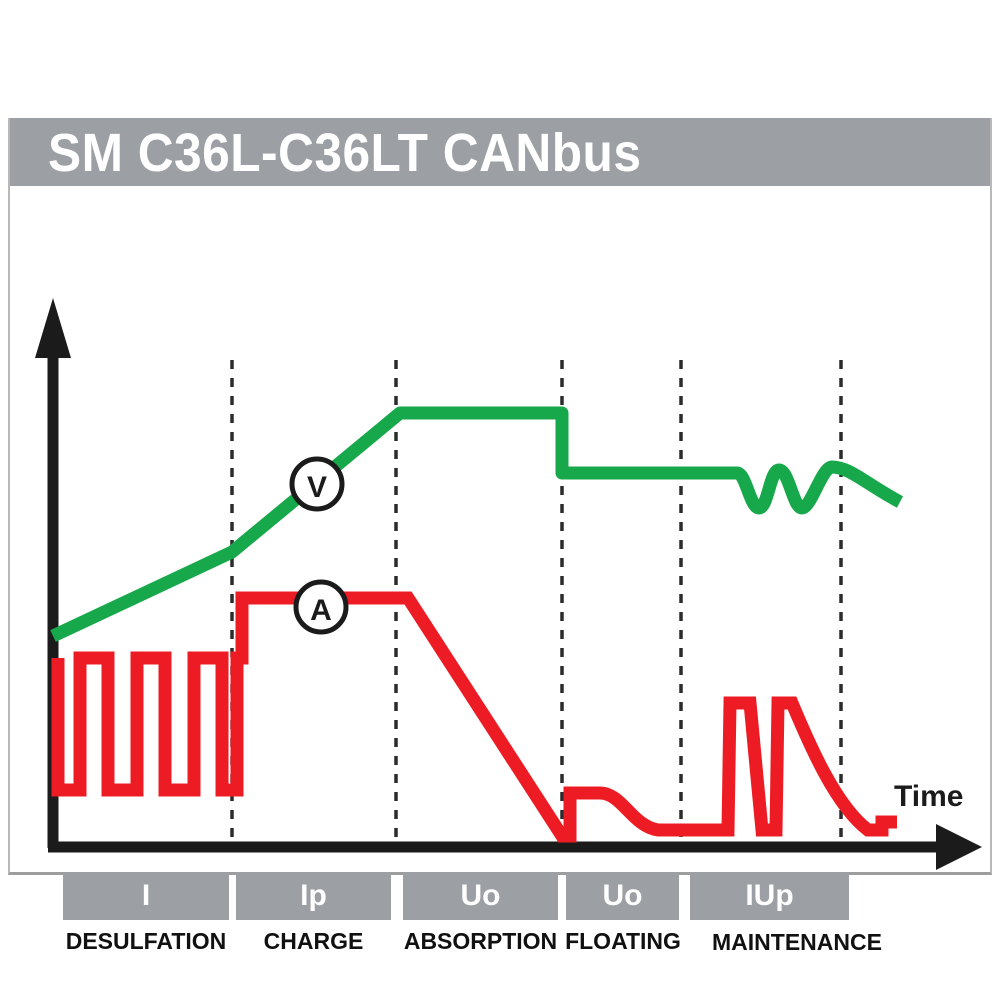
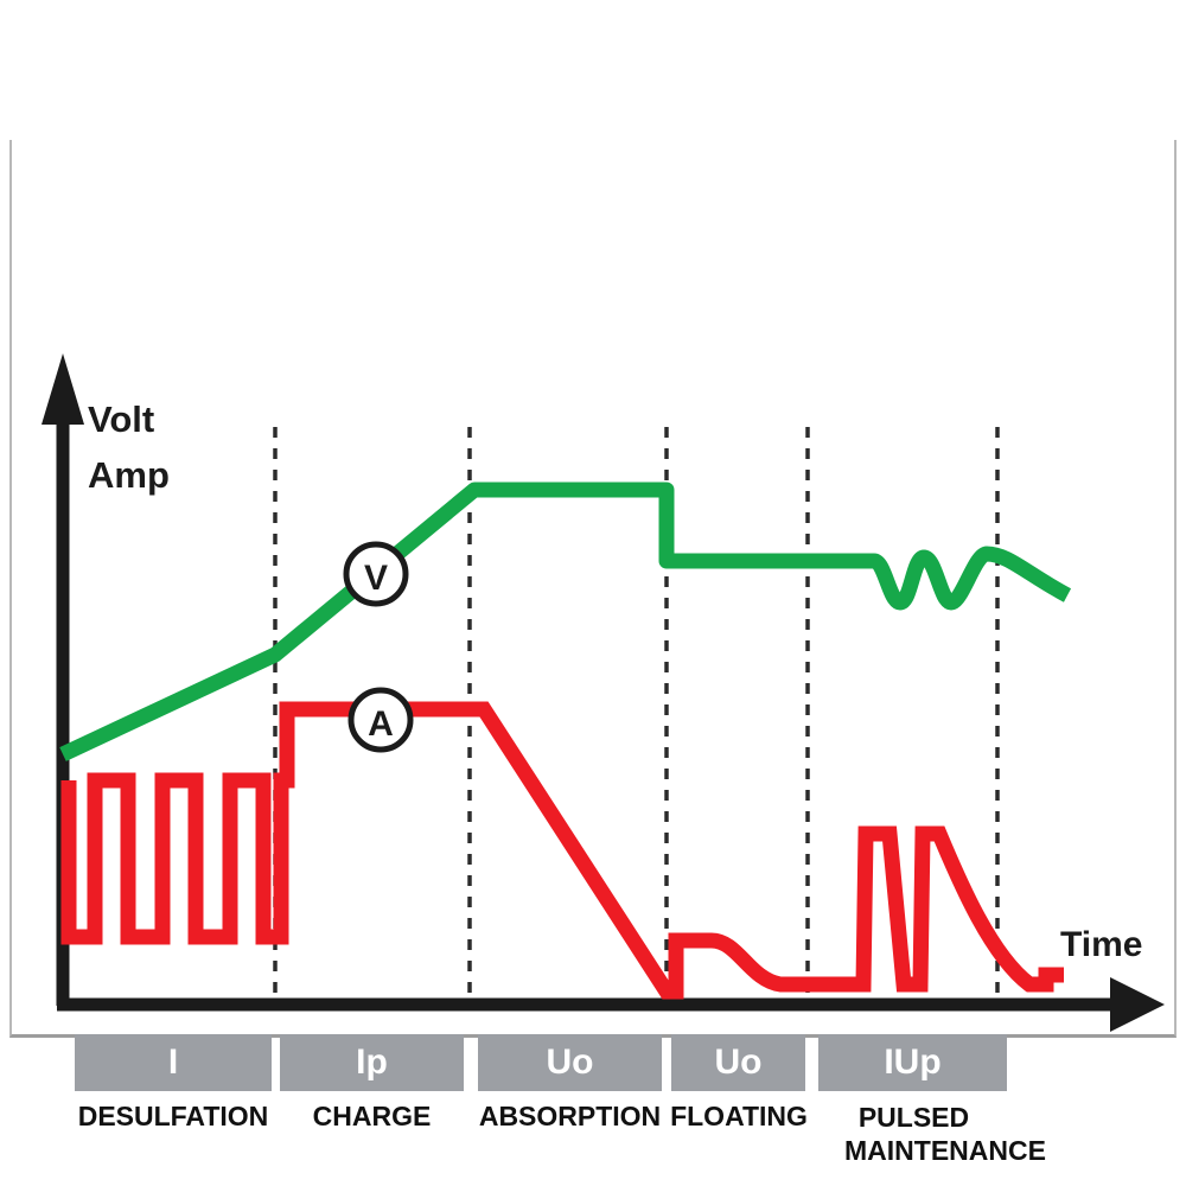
- SM C36L-C36LT CANbus
  V
  A
+ Volt
+ Amp
  Time
  I
  DESULFATION
  Ip
  CHARGE
  Uo
  ABSORPTION
  Uo
  FLOATING
  IUp
+ PULSED
  MAINTENANCE
